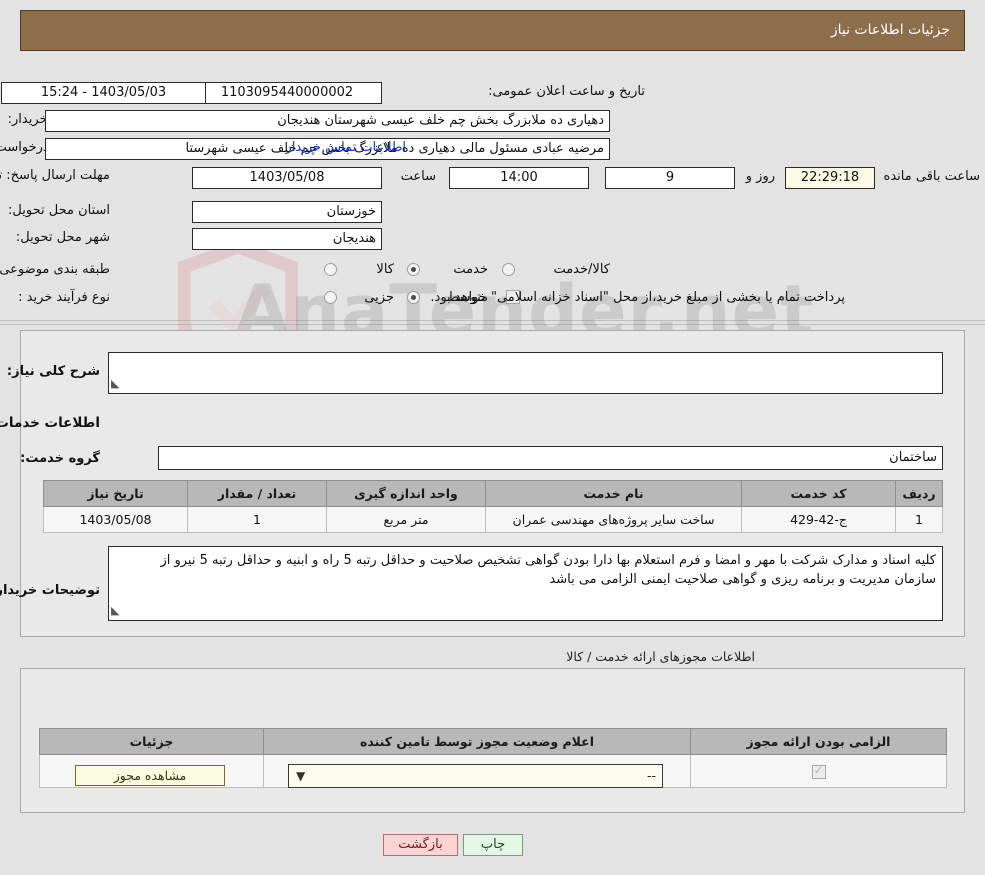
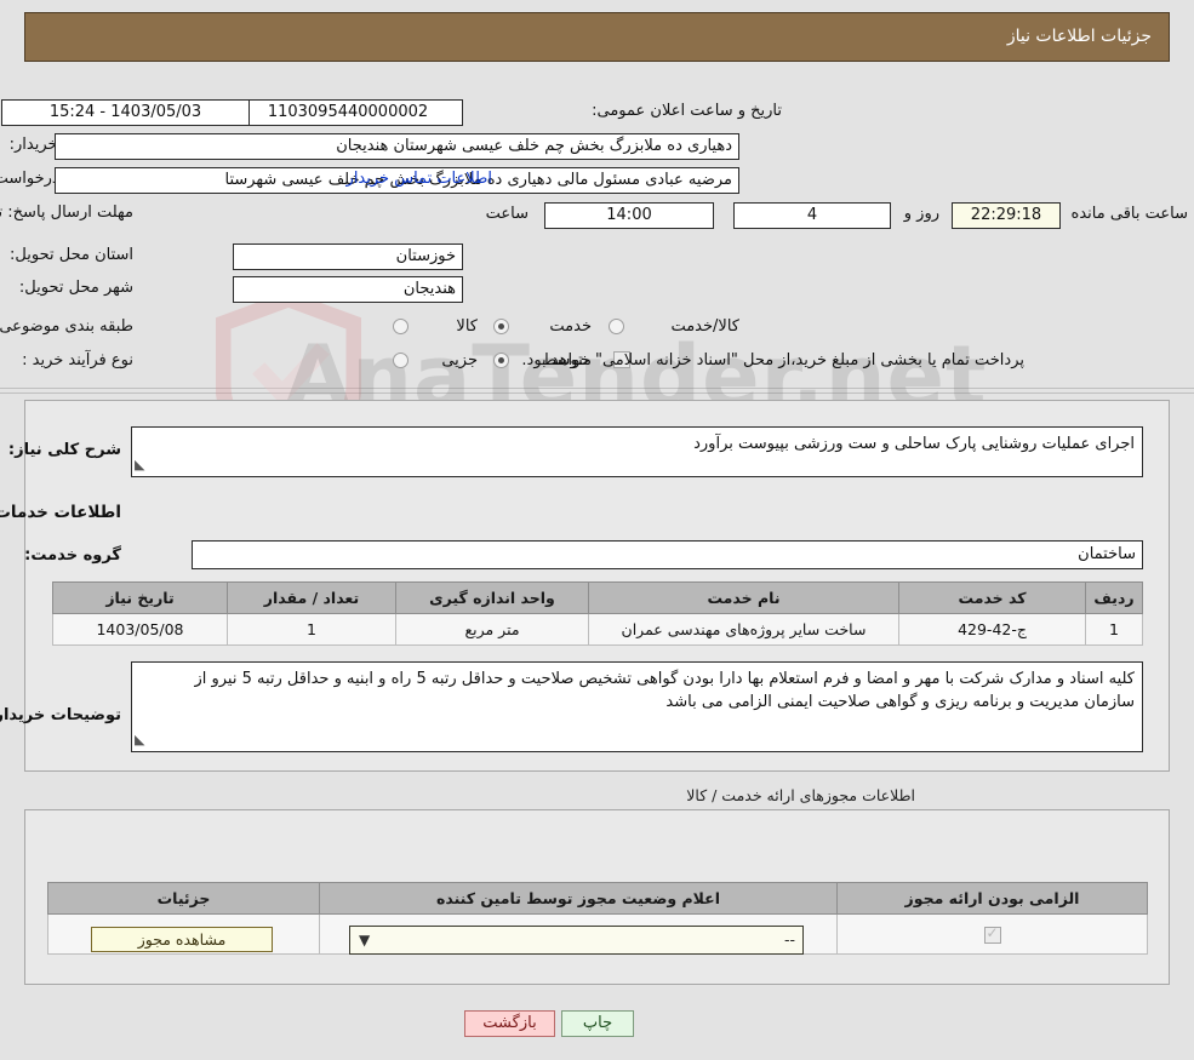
  AnaTender.net
  جزئیات اطلاعات نیاز
  1103095440000002
  تاریخ و ساعت اعلان عمومی:
  1403/05/03 - 15:24
  دهیاری ده ملابزرگ بخش چم خلف عیسی شهرستان هندیجان
  مرضیه عبادی مسئول مالی دهیاری ده ملابزرگ بخش چم خلف عیسی شهرستا
  اطلاعات تماس خریدار
- 1403/05/08
  ساعت
  14:00
- 9
+ 4
  روز و
  22:29:18
  ساعت باقی مانده
  استان محل تحویل:
  خوزستان
  شهر محل تحویل:
  هندیجان
  طبقه بندی موضوعی
  کالا
  خدمت
  کالا/خدمت
  نوع فرآیند خرید :
  جزیی
  متوسط
  پرداخت تمام یا بخشی از مبلغ خرید،از محل "اسناد خزانه اسلامی" خواهد بود.
  شرح کلی نیاز:
+ اجرای عملیات روشنایی پارک ساحلی و ست ورزشی بپیوست برآورد
  گروه خدمت:
  ساختمان
  ردیف	کد خدمت	نام خدمت	واحد اندازه گیری	تعداد / مقدار	تاریخ نیاز
  1	ج-42-429	ساخت سایر پروژه‌های مهندسی عمران	متر مربع	1	1403/05/08
  توضیحات خریدا
  کلیه اسناد و مدارک شرکت با مهر و امضا و فرم استعلام بها دارا بودن گواهی تشخیص صلاحیت و حداقل رتبه 5 راه و ابنیه و حداقل رتبه 5 نیرو از سازمان مدیریت و برنامه ریزی و گواهی صلاحیت ایمنی الزامی می باشد
  اطلاعات مجوزهای ارائه خدمت / کالا
  الزامی بودن ارائه مجوز	اعلام وضعیت مجوز توسط تامین کننده	جزئیات
  --
  ▼
  مشاهده مجوز
  چاپ
  بازگشت
